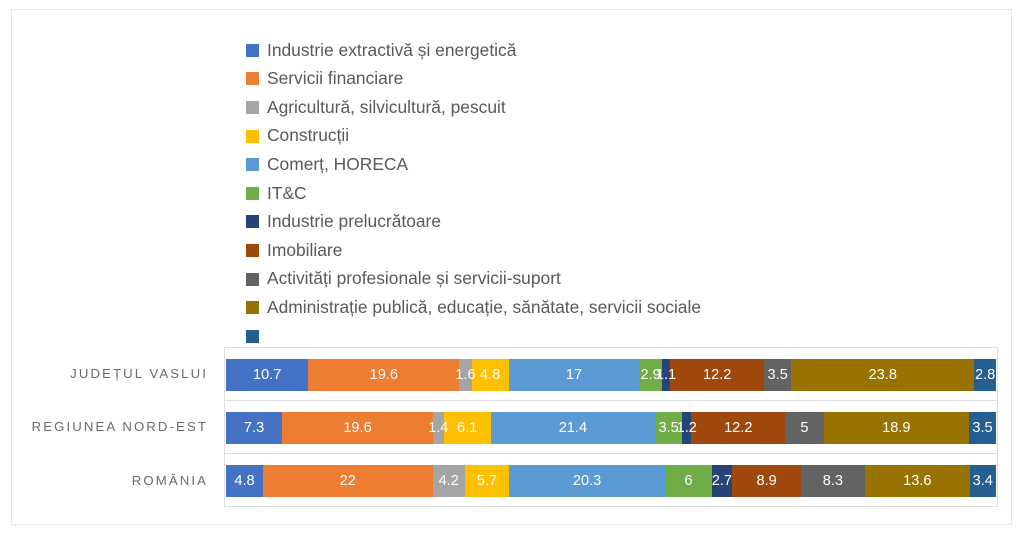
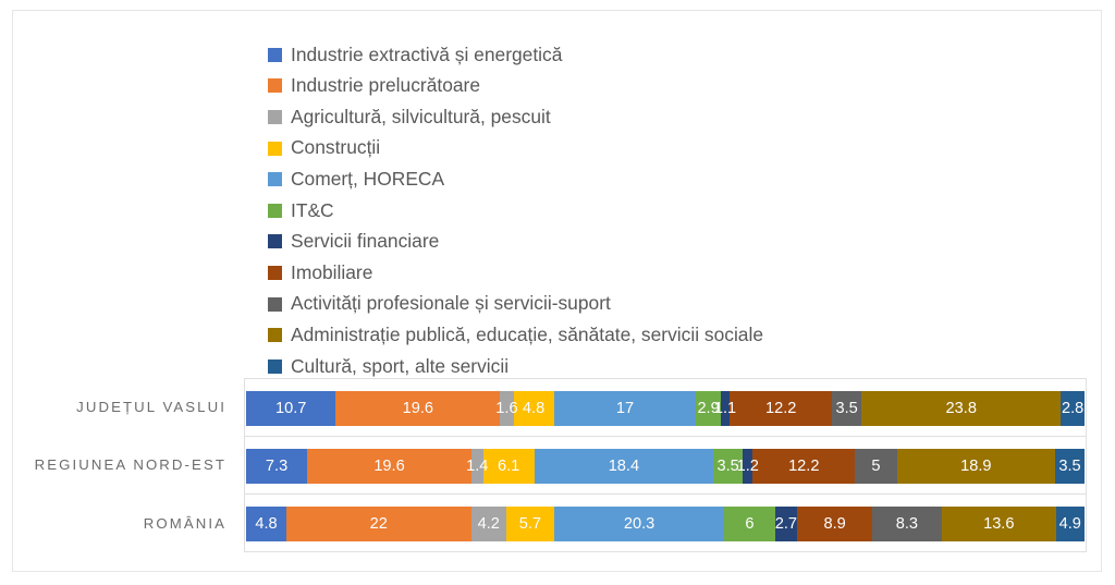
  Industrie extractivă și energetică
- Servicii financiare
+ Industrie prelucrătoare
  Agricultură, silvicultură, pescuit
  Construcții
  Comerț, HORECA
  IT&C
- Industrie prelucrătoare
+ Servicii financiare
  Imobiliare
  Activități profesionale și servicii-suport
  Administrație publică, educație, sănătate, servicii sociale
+ Cultură, sport, alte servicii
  JUDEȚUL VASLUI
  REGIUNEA NORD-EST
  ROMÂNIA
  10.7
  19.6
  1.6
  4.8
  17
  2.9
  1.1
  12.2
  3.5
  23.8
  2.8
  7.3
  19.6
  1.4
  6.1
- 21.4
+ 18.4
  3.5
  1.2
  12.2
  5
  18.9
  3.5
  4.8
  22
  4.2
  5.7
  20.3
  6
  2.7
  8.9
  8.3
  13.6
- 3.4
+ 4.9
